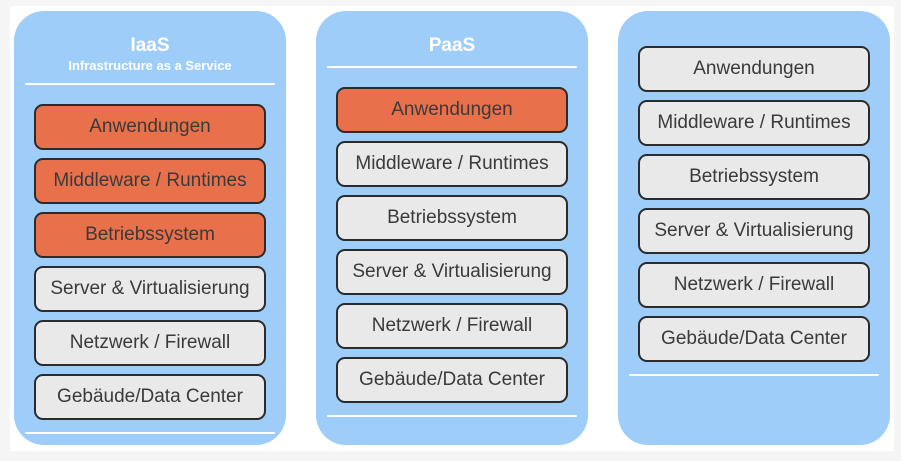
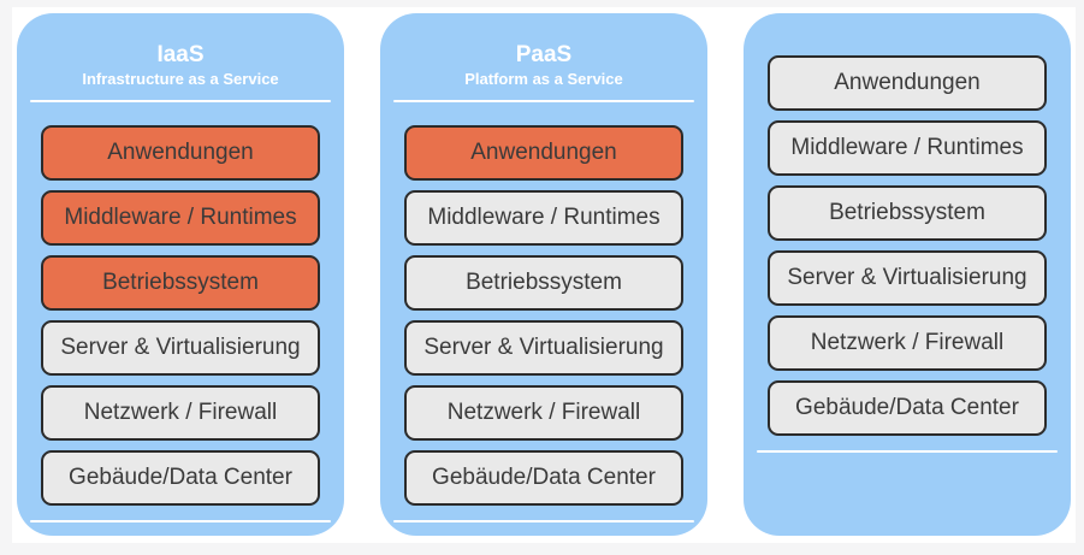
  IaaS
  Infrastructure as a Service
  Anwendungen
  Middleware / Runtimes
  Betriebssystem
  Server & Virtualisierung
  Netzwerk / Firewall
  Gebäude/Data Center
  PaaS
+ Platform as a Service
  Anwendungen
  Middleware / Runtimes
  Betriebssystem
  Server & Virtualisierung
  Netzwerk / Firewall
  Gebäude/Data Center
  Anwendungen
  Middleware / Runtimes
  Betriebssystem
  Server & Virtualisierung
  Netzwerk / Firewall
  Gebäude/Data Center
